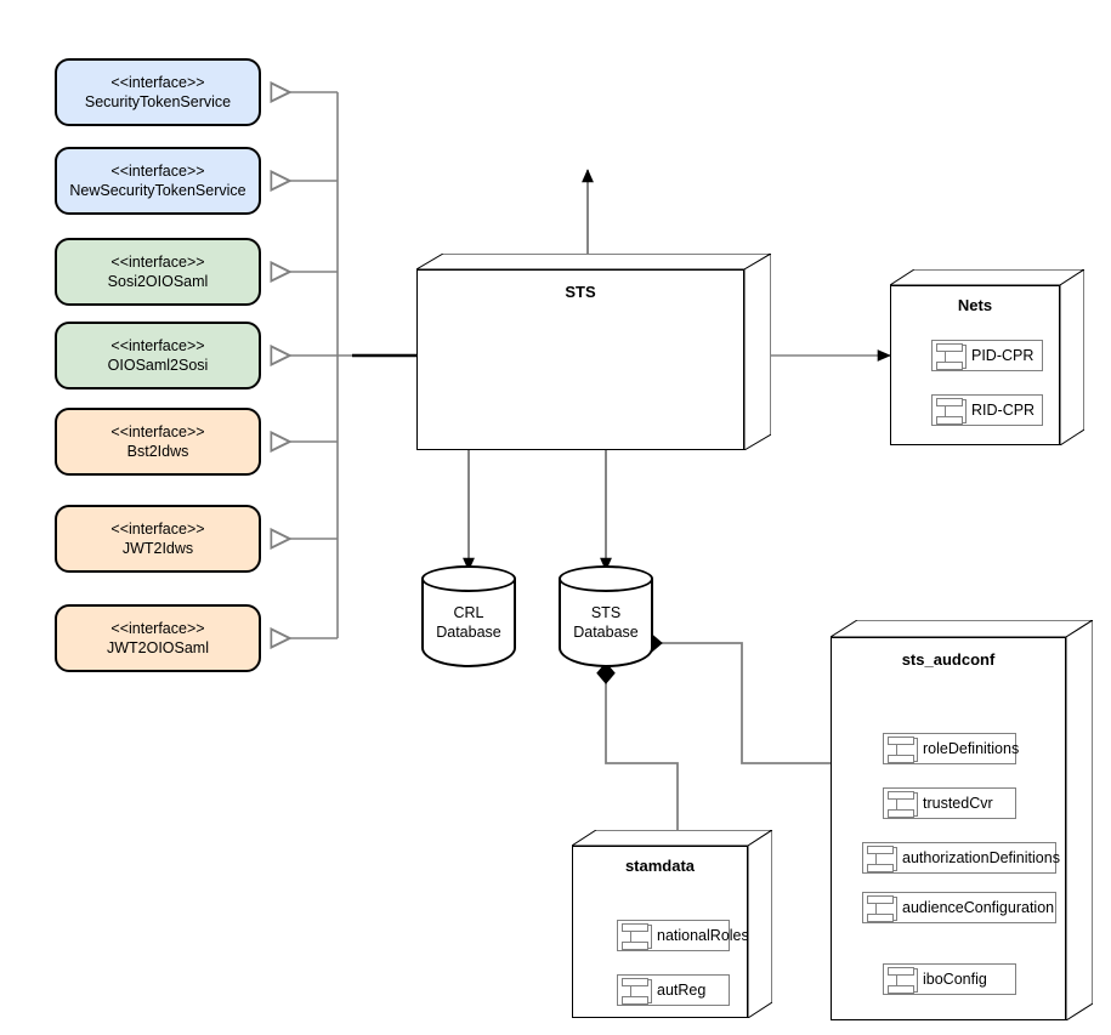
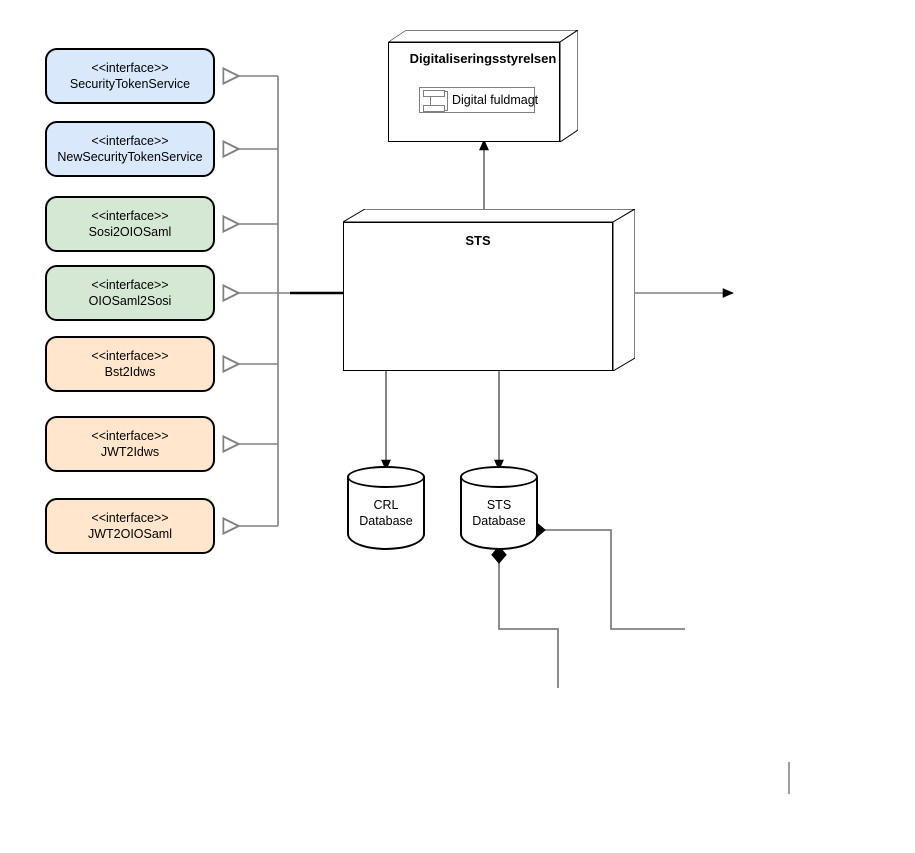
  <<interface>>
  SecurityTokenService
  <<interface>>
  NewSecurityTokenService
  <<interface>>
  Sosi2OIOSaml
  <<interface>>
  OIOSaml2Sosi
  <<interface>>
  Bst2Idws
  <<interface>>
  JWT2Idws
  <<interface>>
  JWT2OIOSaml
+ Digitaliseringsstyrelsen
+ Digital fuldmagt
  STS
- Nets
- PID-CPR
- RID-CPR
  CRL
  Database
  STS
  Database
- stamdata
- nationalRoles
- autReg
- sts_audconf
- roleDefinitions
- trustedCvr
- authorizationDefinitions
- audienceConfiguration
- iboConfig
